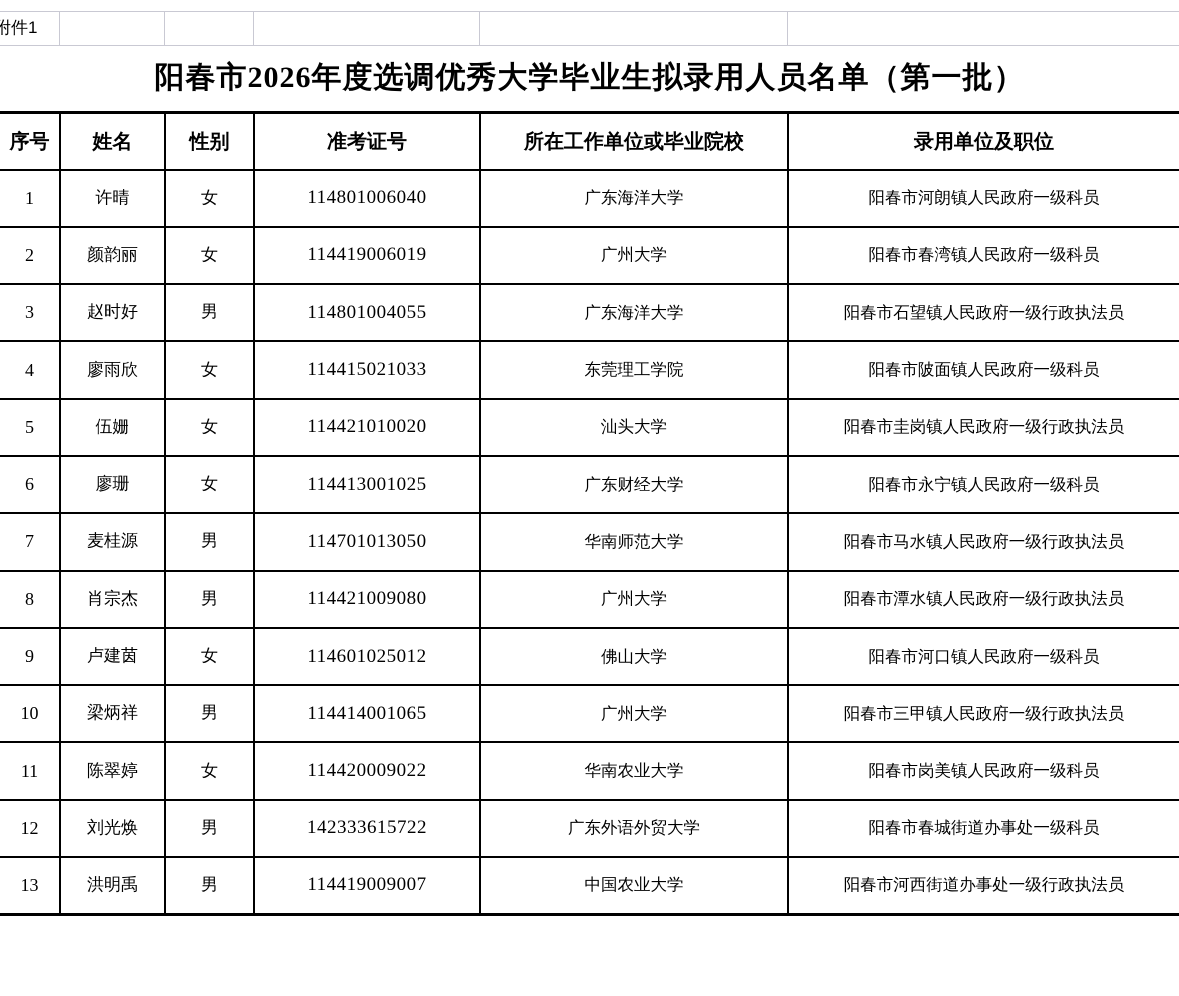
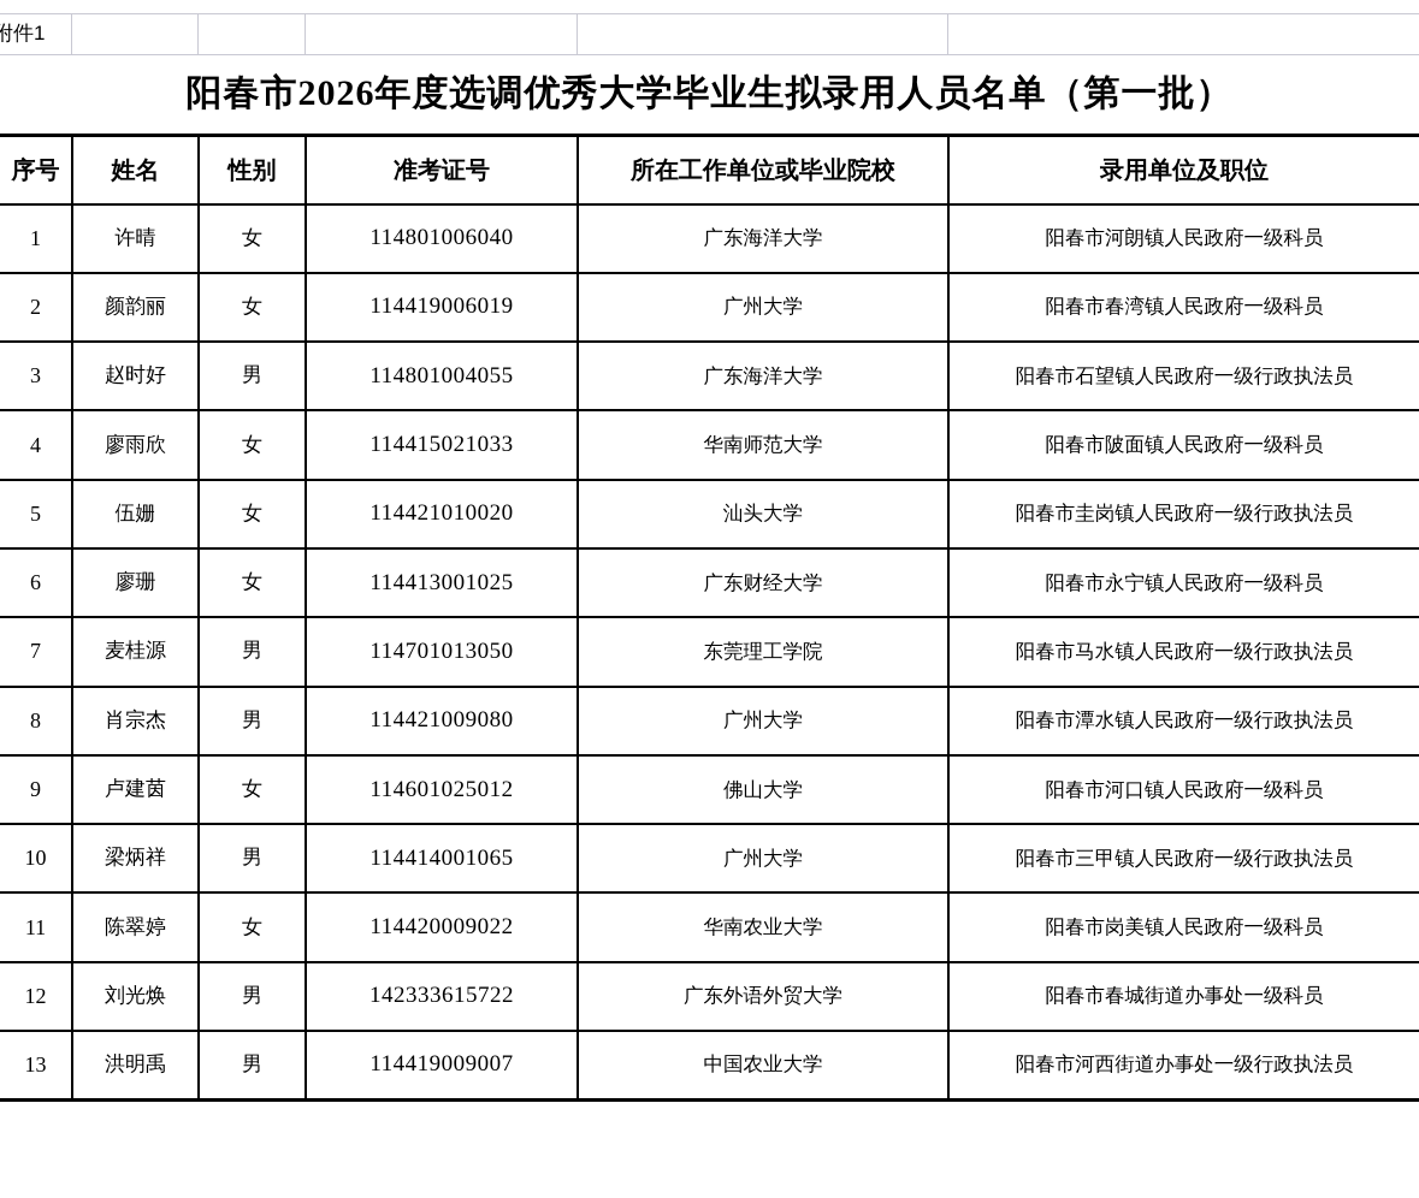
  附件1
  阳春市2026年度选调优秀大学毕业生拟录用人员名单（第一批）
  序号	姓名	性别	准考证号	所在工作单位或毕业院校	录用单位及职位
  1	许晴	女	114801006040	广东海洋大学	阳春市河朗镇人民政府一级科员
  2	颜韵丽	女	114419006019	广州大学	阳春市春湾镇人民政府一级科员
  3	赵时好	男	114801004055	广东海洋大学	阳春市石望镇人民政府一级行政执法员
- 4	廖雨欣	女	114415021033	东莞理工学院	阳春市陂面镇人民政府一级科员
+ 4	廖雨欣	女	114415021033	华南师范大学	阳春市陂面镇人民政府一级科员
  5	伍姗	女	114421010020	汕头大学	阳春市圭岗镇人民政府一级行政执法员
  6	廖珊	女	114413001025	广东财经大学	阳春市永宁镇人民政府一级科员
- 7	麦桂源	男	114701013050	华南师范大学	阳春市马水镇人民政府一级行政执法员
+ 7	麦桂源	男	114701013050	东莞理工学院	阳春市马水镇人民政府一级行政执法员
  8	肖宗杰	男	114421009080	广州大学	阳春市潭水镇人民政府一级行政执法员
  9	卢建茵	女	114601025012	佛山大学	阳春市河口镇人民政府一级科员
  10	梁炳祥	男	114414001065	广州大学	阳春市三甲镇人民政府一级行政执法员
  11	陈翠婷	女	114420009022	华南农业大学	阳春市岗美镇人民政府一级科员
  12	刘光焕	男	142333615722	广东外语外贸大学	阳春市春城街道办事处一级科员
  13	洪明禹	男	114419009007	中国农业大学	阳春市河西街道办事处一级行政执法员
